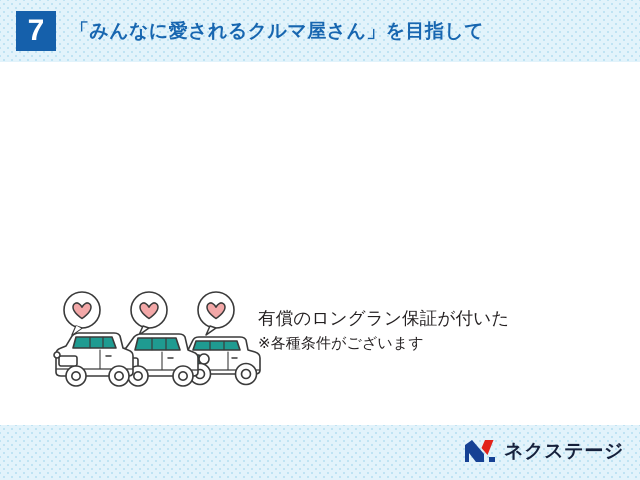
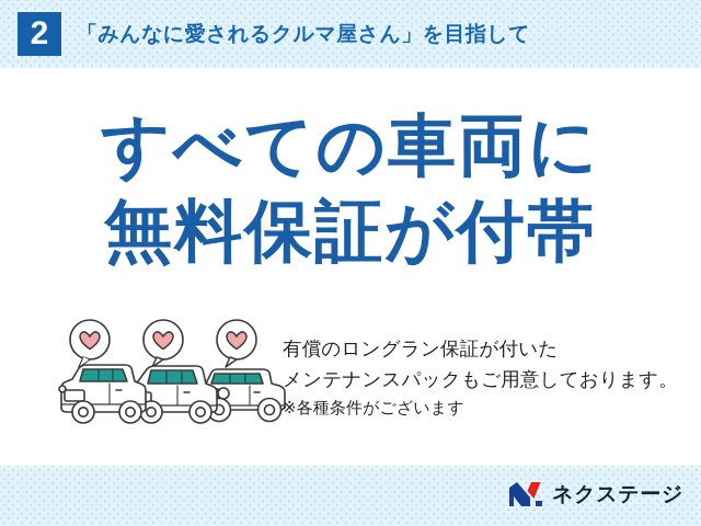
- 7
+ 2
  「みんなに愛されるクルマ屋さん」を目指して
+ すべての車両に
+ 無料保証が付帯
  有償のロングラン保証が付いた
+ メンテナンスパックもご用意しております。
  ※各種条件がございます
  ネクステージ
